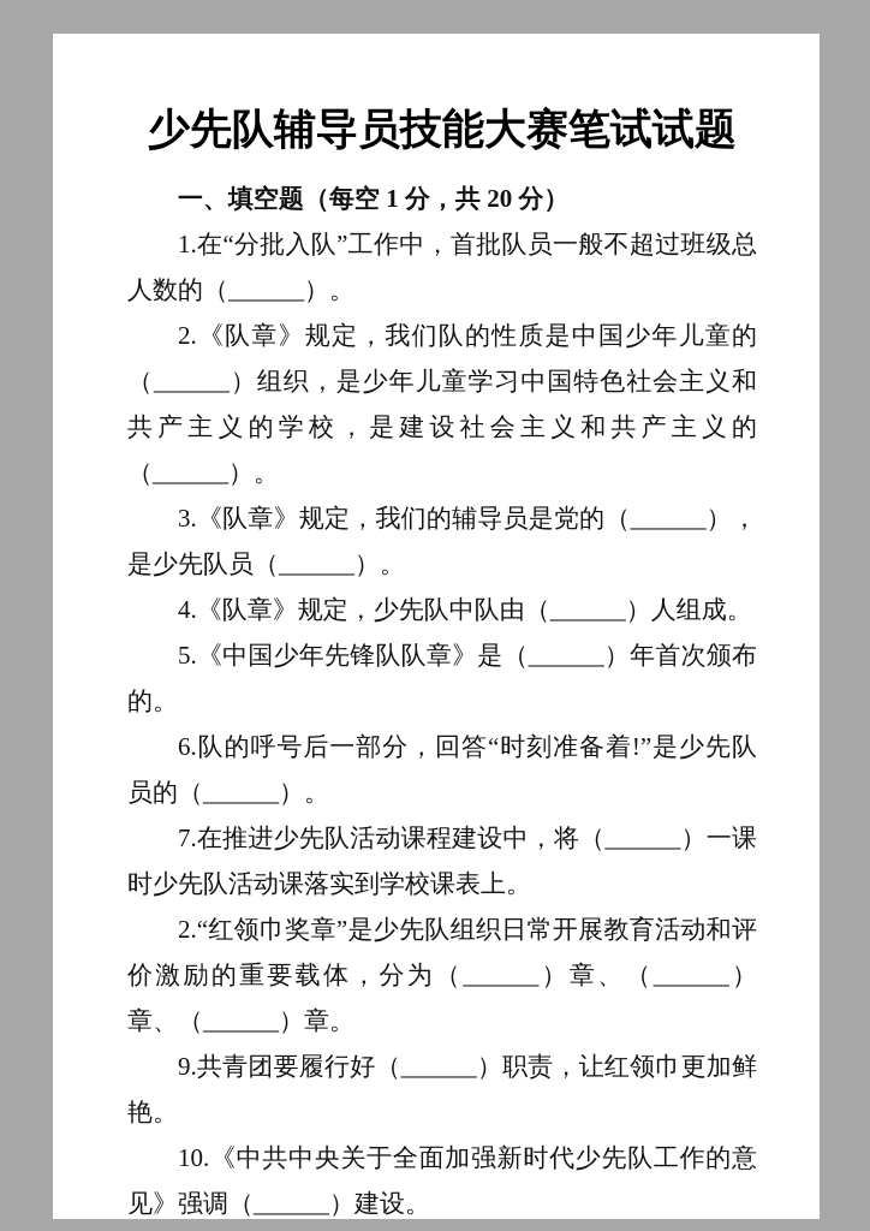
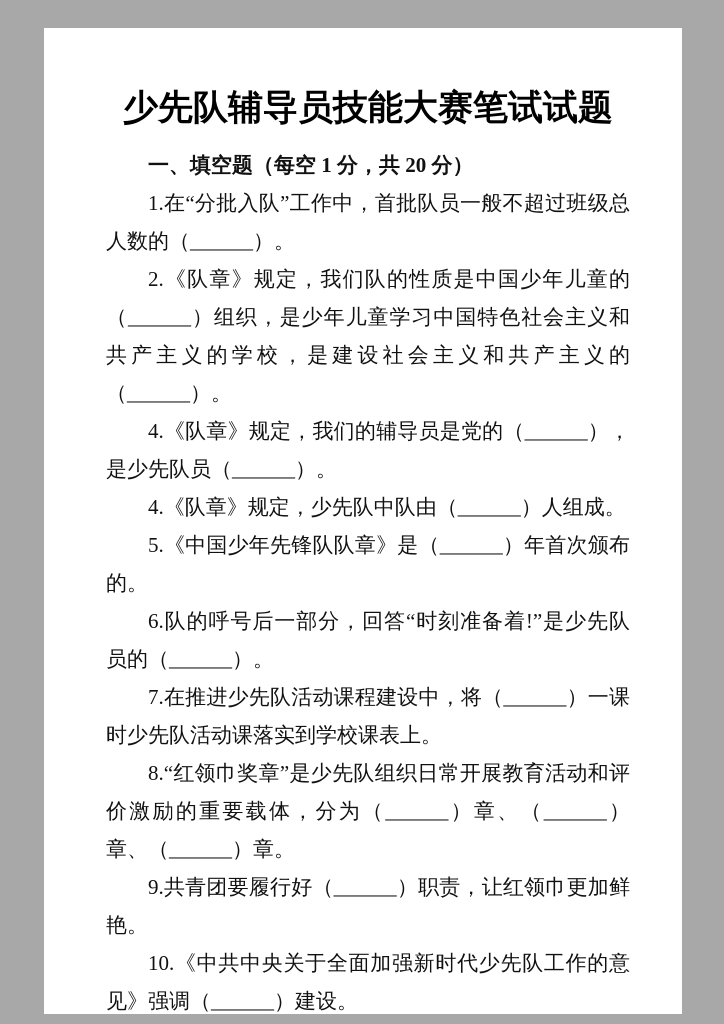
  少先队辅导员技能大赛笔试试题
  一、填空题（每空 1 分，共 20 分）
  1.在“分批入队”工作中，首批队员一般不超过班级总人数的（______）。
  2.《队章》规定，我们队的性质是中国少年儿童的（______）组织，是少年儿童学习中国特色社会主义和共产主义的学校，是建设社会主义和共产主义的（______）。
- 3.《队章》规定，我们的辅导员是党的（______），是少先队员（______）。
+ 4.《队章》规定，我们的辅导员是党的（______），是少先队员（______）。
  4.《队章》规定，少先队中队由（______）人组成。
  5.《中国少年先锋队队章》是（______）年首次颁布的。
  6.队的呼号后一部分，回答“时刻准备着!”是少先队员的（______）。
  7.在推进少先队活动课程建设中，将（______）一课时少先队活动课落实到学校课表上。
- 2.“红领巾奖章”是少先队组织日常开展教育活动和评价激励的重要载体，分为（______）章、（______）章、（______）章。
+ 8.“红领巾奖章”是少先队组织日常开展教育活动和评价激励的重要载体，分为（______）章、（______）章、（______）章。
  9.共青团要履行好（______）职责，让红领巾更加鲜艳。
  10.《中共中央关于全面加强新时代少先队工作的意见》强调（______）建设。
